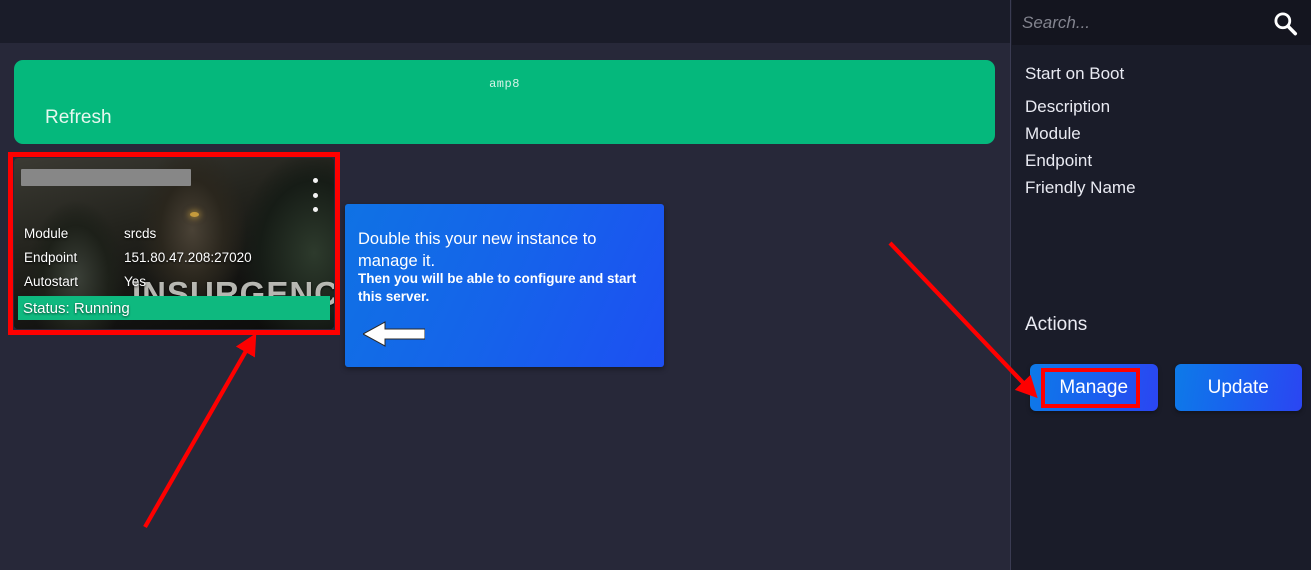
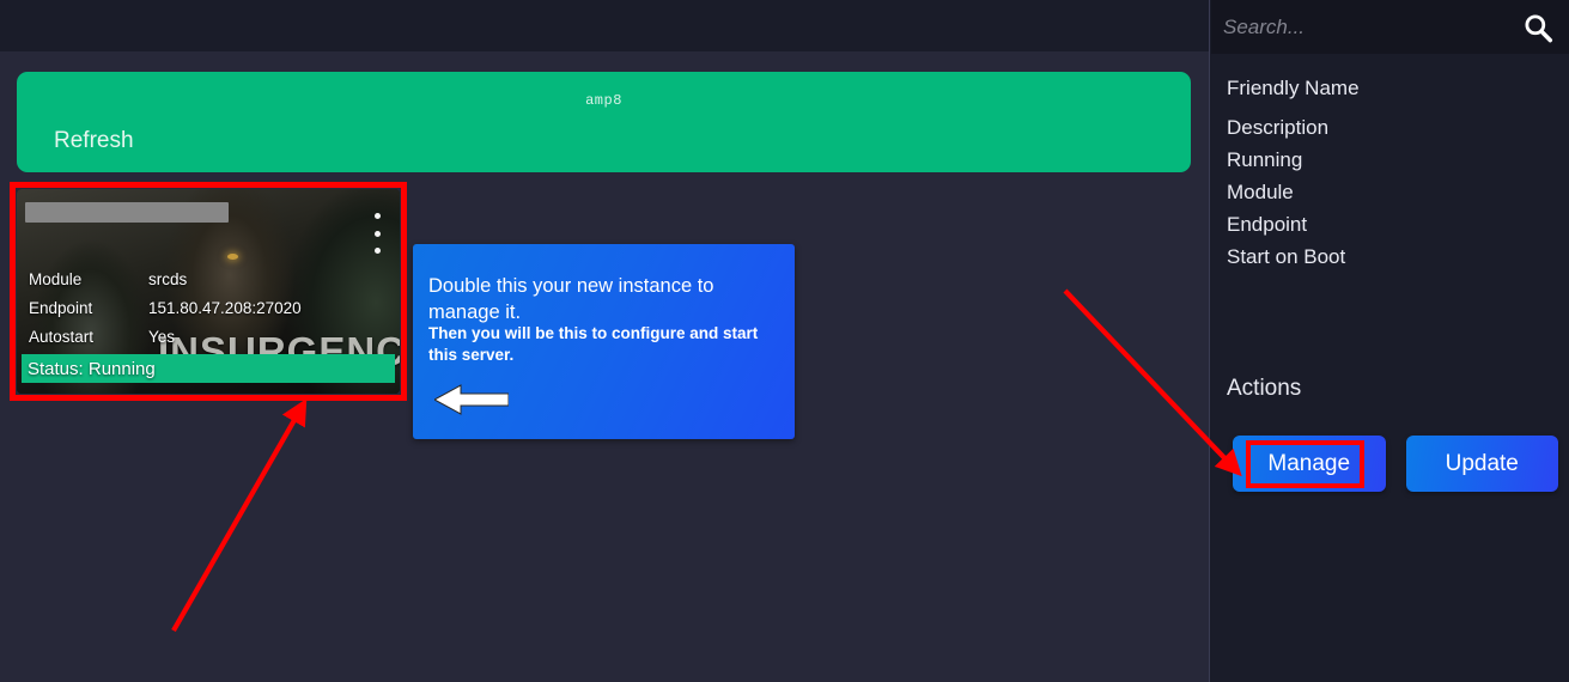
  amp8
  Refresh
  INSURGENC
  Module
  srcds
  Endpoint
  151.80.47.208:27020
  Autostart
  Yes
  Status: Running
  Double this your new instance to manage it.
- Then you will be able to configure and start this server.
+ Then you will be this to configure and start this server.
  Search...
- Start on Boot
+ Friendly Name
  Description
+ Running
  Module
  Endpoint
- Friendly Name
+ Start on Boot
  Actions
  Manage
  Update
